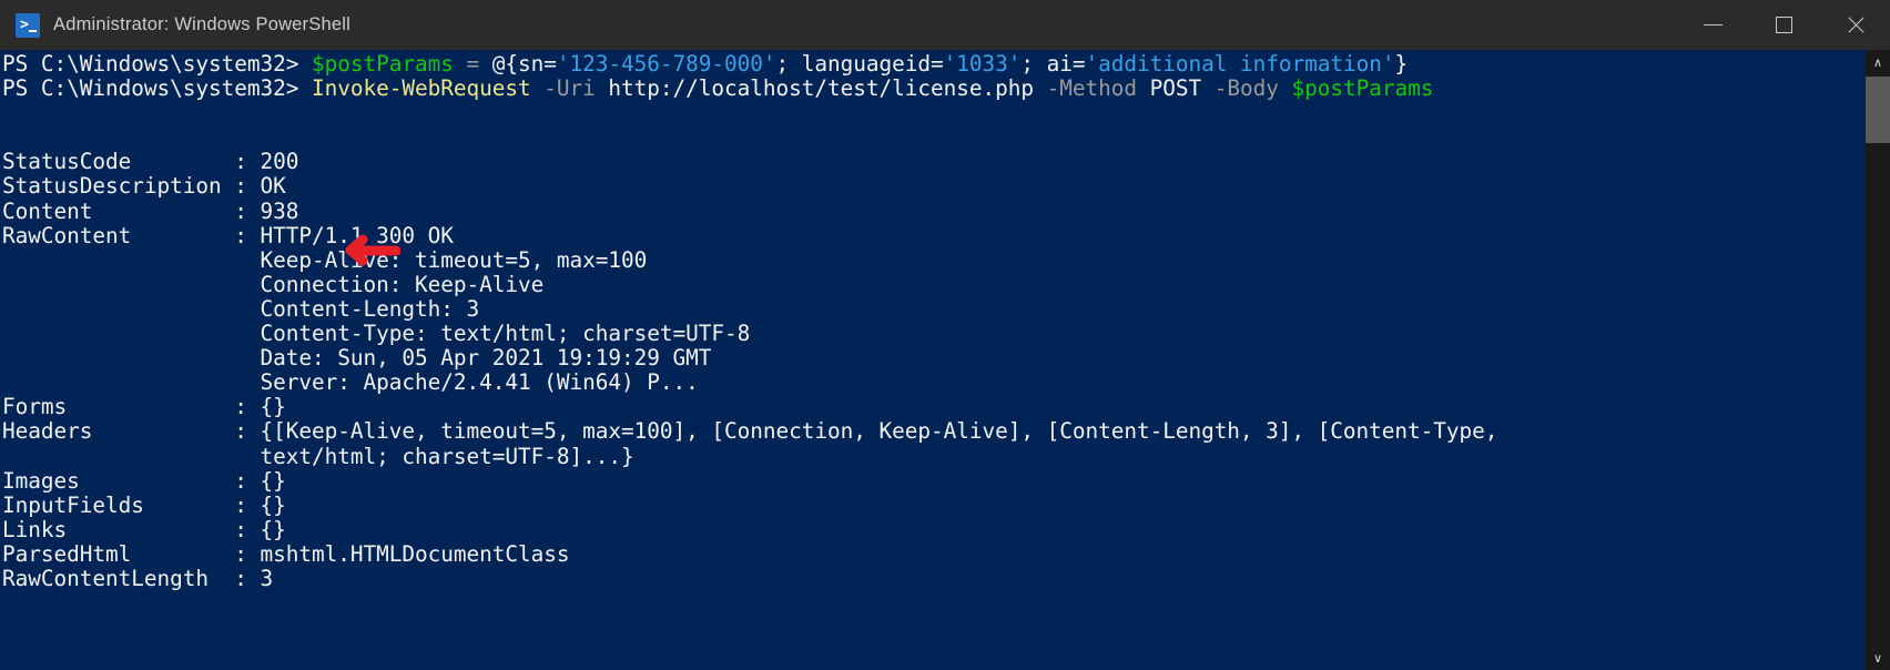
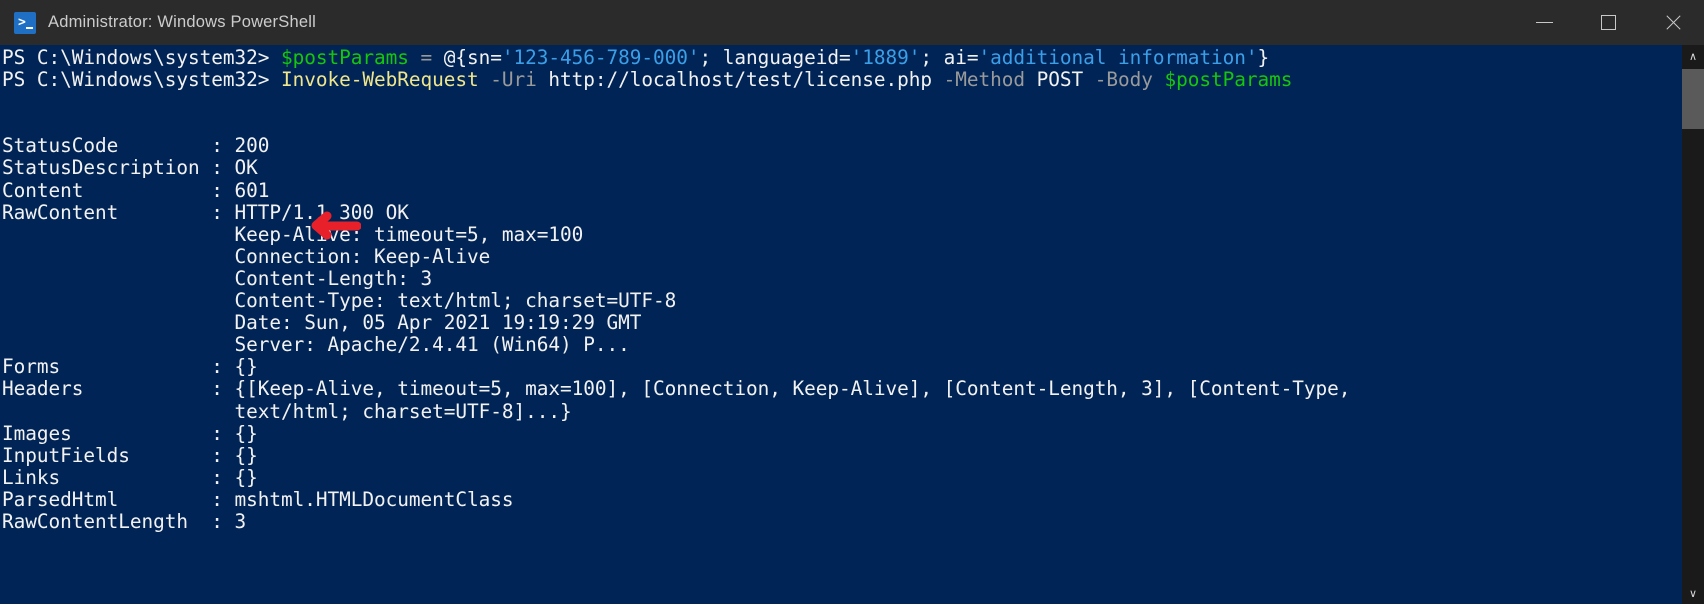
  Administrator: Windows PowerShell
- PS C:\Windows\system32> $postParams = @{sn='123-456-789-000'; languageid='1033'; ai='additional information'}
+ PS C:\Windows\system32> $postParams = @{sn='123-456-789-000'; languageid='1889'; ai='additional information'}
  PS C:\Windows\system32> Invoke-WebRequest -Uri http://localhost/test/license.php -Method POST -Body $postParams
  StatusCode : 200
  StatusDescription : OK
- Content : 938
+ Content : 601
  RawContent : HTTP/1.1 300 OK
  Keep-Alve: timeout=5, max=100
  Connection: Keep-Alive
  Content-Length: 3
  Content-Type: text/html; charset=UTF-8
  Date: Sun, 05 Apr 2021 19:19:29 GMT
  Server: Apache/2.4.41 (Win64) P...
  Forms : {}
  Headers : {[Keep-Alive, timeout=5, max=100], [Connection, Keep-Alive], [Content-Length, 3], [Content-Type,
  text/html; charset=UTF-8]...}
  Images : {}
  InputFields : {}
  Links : {}
  ParsedHtml : mshtml.HTMLDocumentClass
  RawContentLength : 3
  ∧
  ∨
